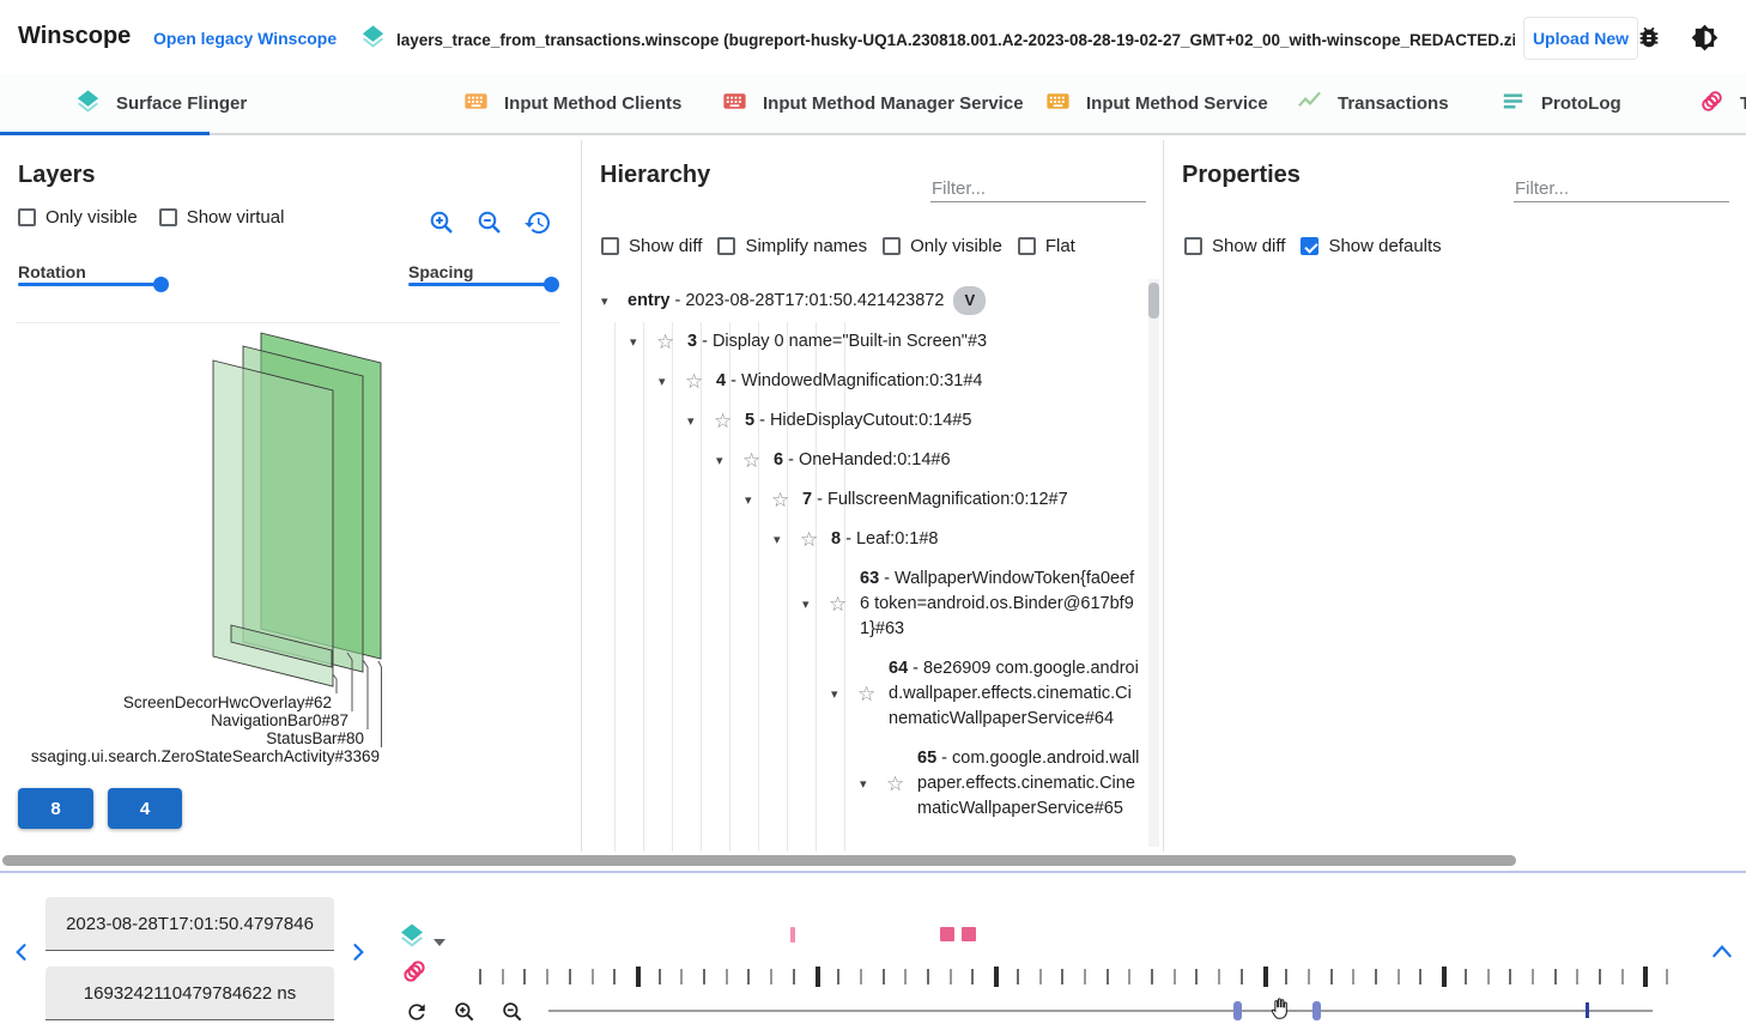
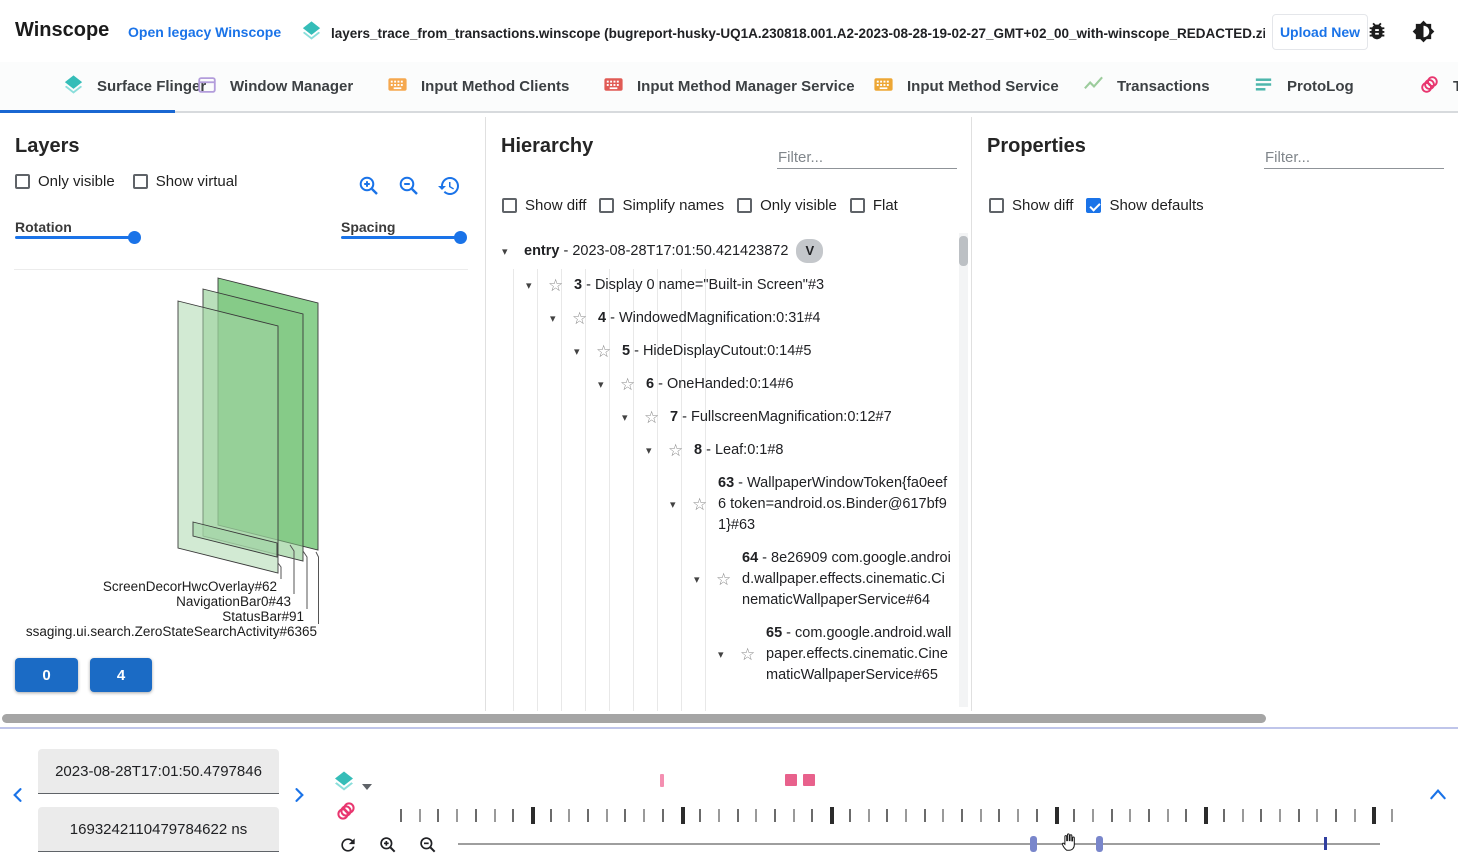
  Winscope
  Open legacy Winscope
  layers_trace_from_transactions.winscope (bugreport-husky-UQ1A.230818.001.A2-2023-08-28-19-02-27_GMT+02_00_with-winscope_REDACTED.zi
  Upload New
  Surface Flinger
+ Window Manager
  Input Method Clients
  Input Method Manager Service
  Input Method Service
  Transactions
  ProtoLog
  Layers
  Only visible
  Show virtual
  Rotation
  Spacing
  ScreenDecorHwcOverlay#62
- NavigationBar0#87
+ NavigationBar0#43
- StatusBar#80
+ StatusBar#91
- ssaging.ui.search.ZeroStateSearchActivity#3369
+ ssaging.ui.search.ZeroStateSearchActivity#6365
- 8
+ 0
  4
  Hierarchy
  Filter...
  Show diff
  Simplify names
  Only visible
  Flat
  ▾
  entry - 2023-08-28T17:01:50.421423872 V
  ▾
  ☆
  3 - Display 0 name="Built-in Screen"#3
  ▾
  ☆
  4 - WindowedMagnification:0:31#4
  ▾
  ☆
  5 - HideDisplayCutout:0:14#5
  ▾
  ☆
  6 - OneHanded:0:14#6
  ▾
  ☆
  7 - FullscreenMagnification:0:12#7
  ▾
  ☆
  8 - Leaf:0:1#8
  ▾
  ☆
  63 - WallpaperWindowToken{fa0eef6 token=android.os.Binder@617bf91}#63
  ▾
  ☆
  64 - 8e26909 com.google.android.wallpaper.effects.cinematic.CinematicWallpaperService#64
  ▾
  ☆
  65 - com.google.android.wallpaper.effects.cinematic.CinematicWallpaperService#65
  Properties
  Filter...
  Show diff
  Show defaults
  2023-08-28T17:01:50.4797846
  1693242110479784622 ns
